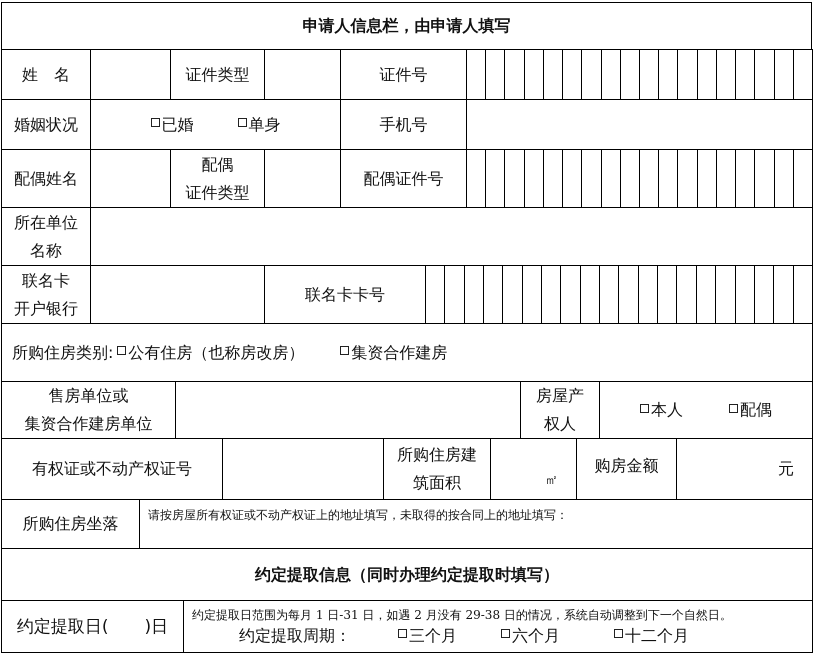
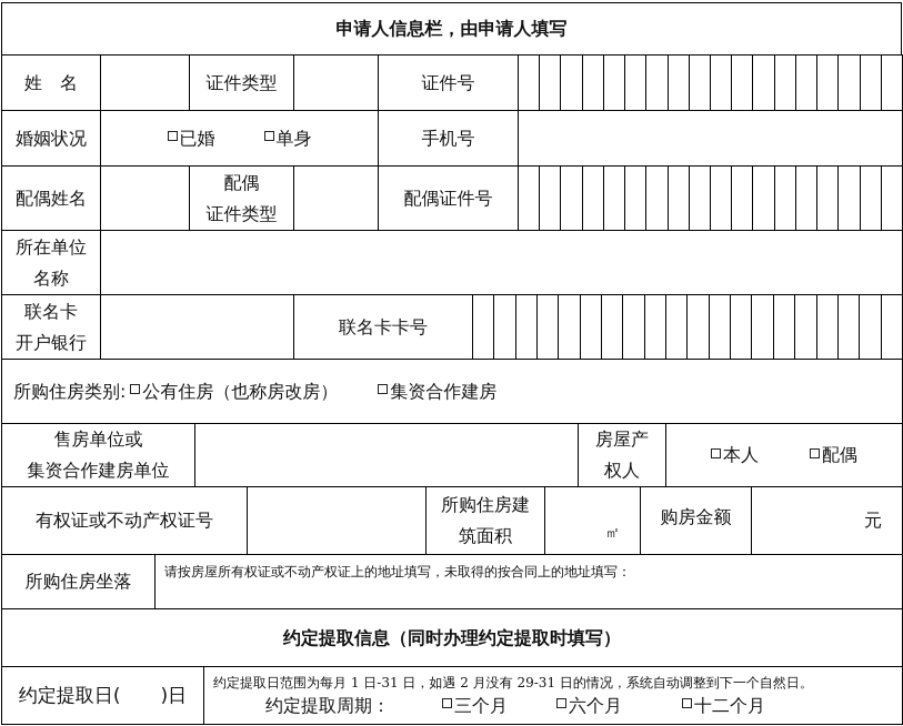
  申请人信息栏，由申请人填写
  姓 名
  证件类型
  证件号
  婚姻状况
  已婚
  单身
  手机号
  配偶姓名
  配偶
  证件类型
  配偶证件号
  所在单位
  名称
  联名卡
  开户银行
  联名卡卡号
  所购住房类别:
  公有住房（也称房改房）
  集资合作建房
  售房单位或
  集资合作建房单位
  房屋产
  权人
  本人
  配偶
  有权证或不动产权证号
  所购住房建
  筑面积
  ㎡
  购房金额
  元
  所购住房坐落
  请按房屋所有权证或不动产权证上的地址填写，未取得的按合同上的地址填写：
  约定提取信息（同时办理约定提取时填写）
  约定提取日(
  )日
- 约定提取日范围为每月 1 日-31 日，如遇 2 月没有 29-38 日的情况，系统自动调整到下一个自然日。
+ 约定提取日范围为每月 1 日-31 日，如遇 2 月没有 29-31 日的情况，系统自动调整到下一个自然日。
  约定提取周期：
  三个月
  六个月
  十二个月
